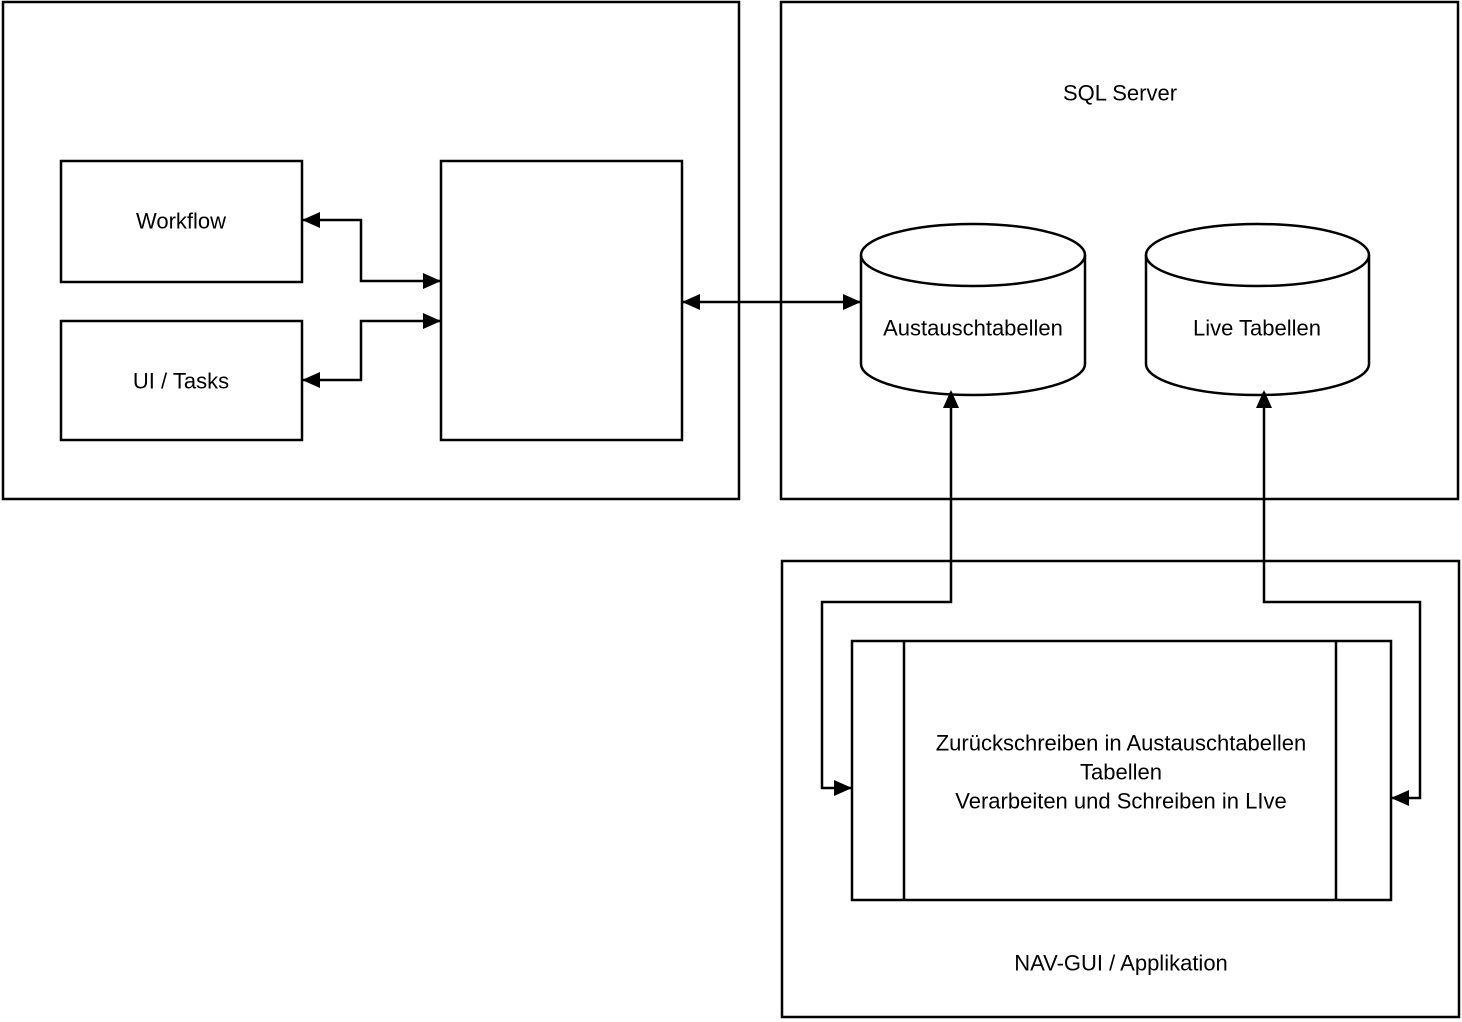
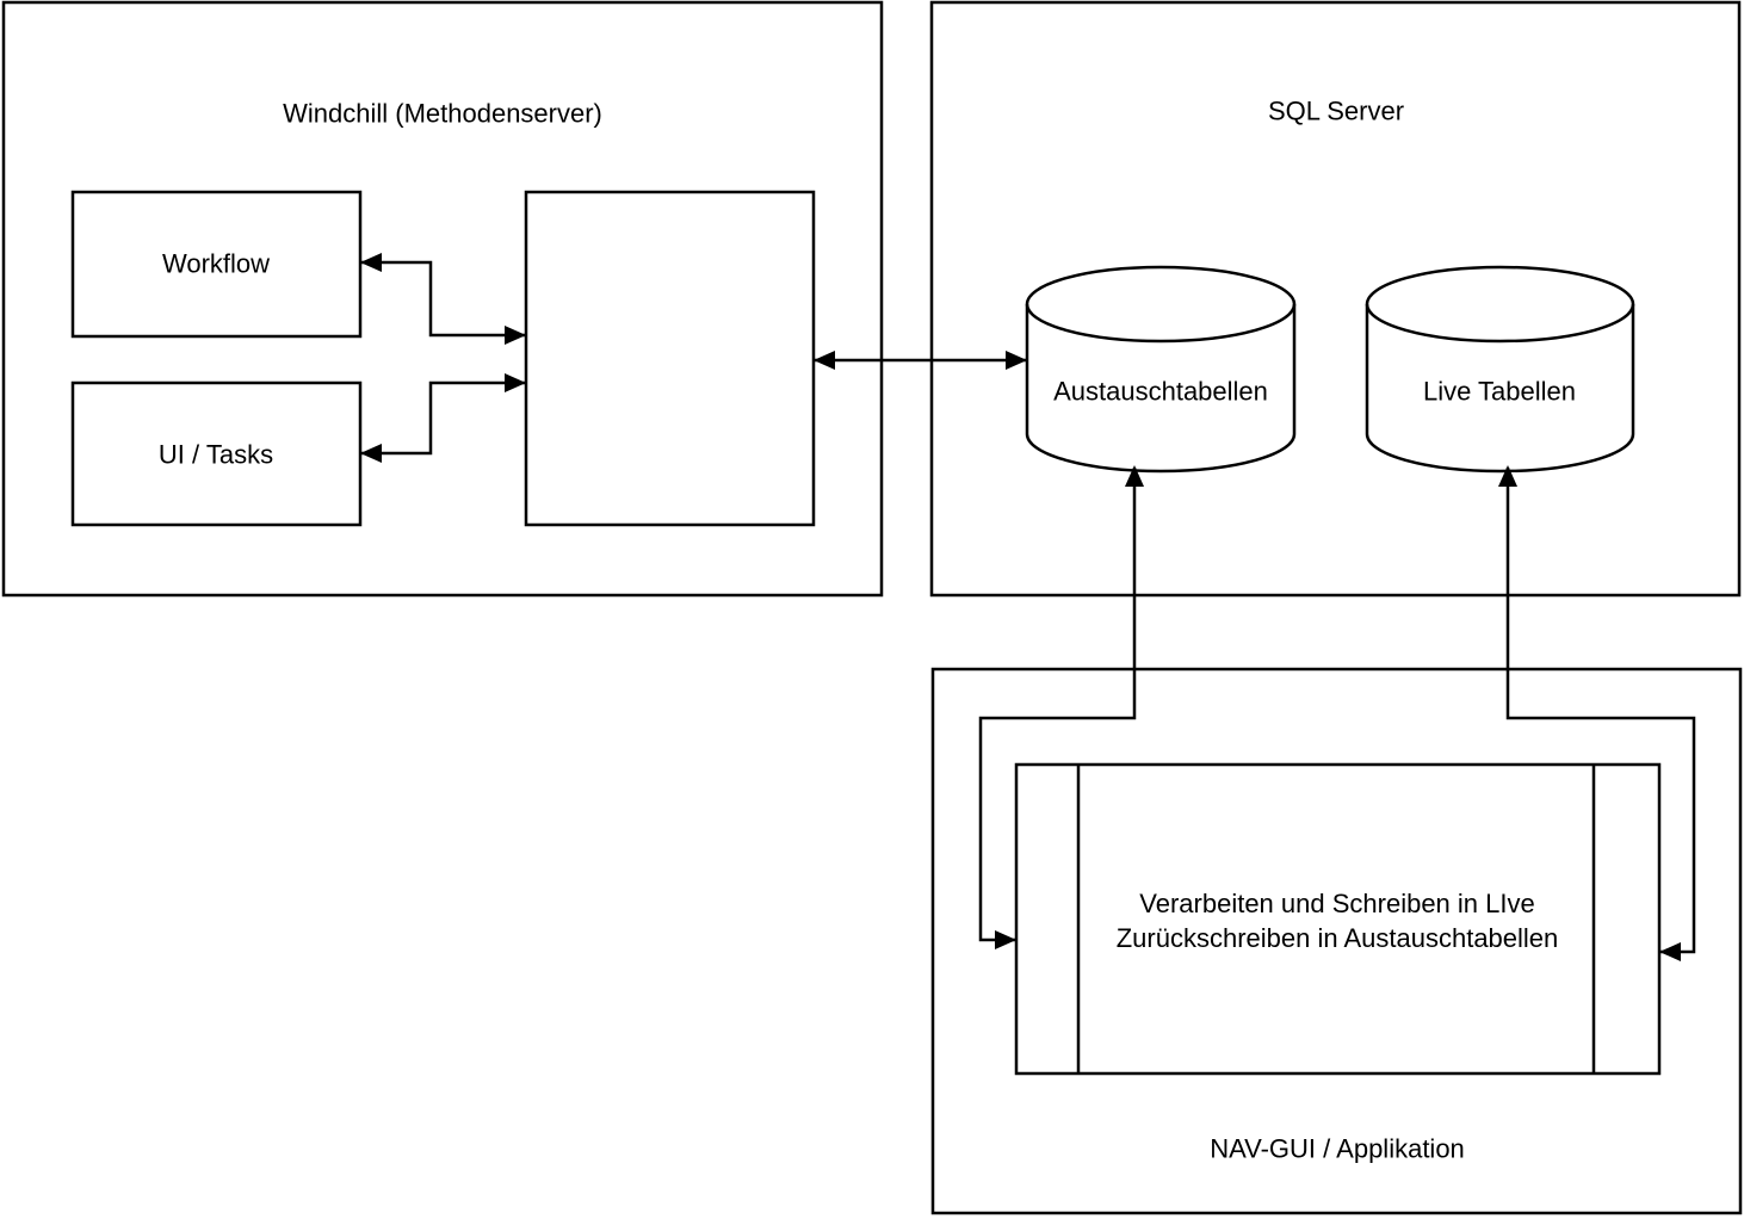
+ Windchill (Methodenserver)
  Workflow
  UI / Tasks
  SQL Server
  Austauschtabellen
  Live Tabellen
- Zurückschreiben in Austauschtabellen
+ Verarbeiten und Schreiben in LIve
- Tabellen
- Verarbeiten und Schreiben in LIve
+ Zurückschreiben in Austauschtabellen
  NAV-GUI / Applikation
